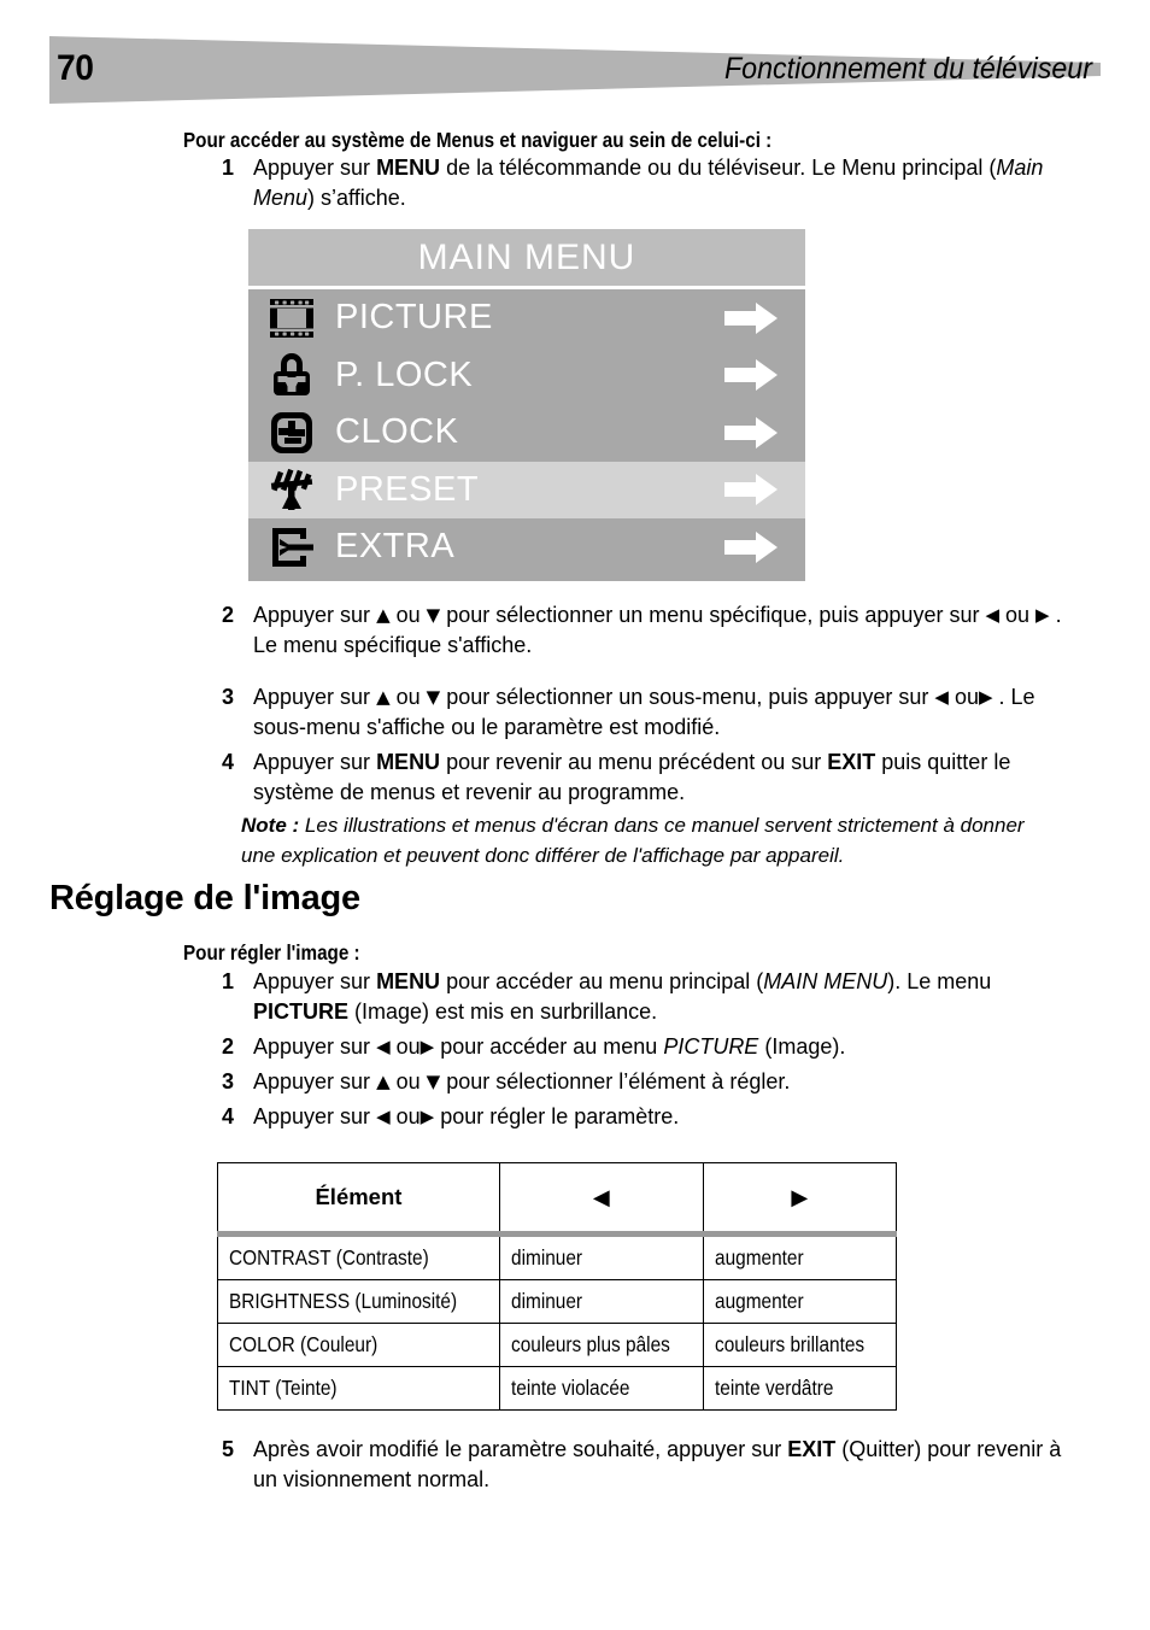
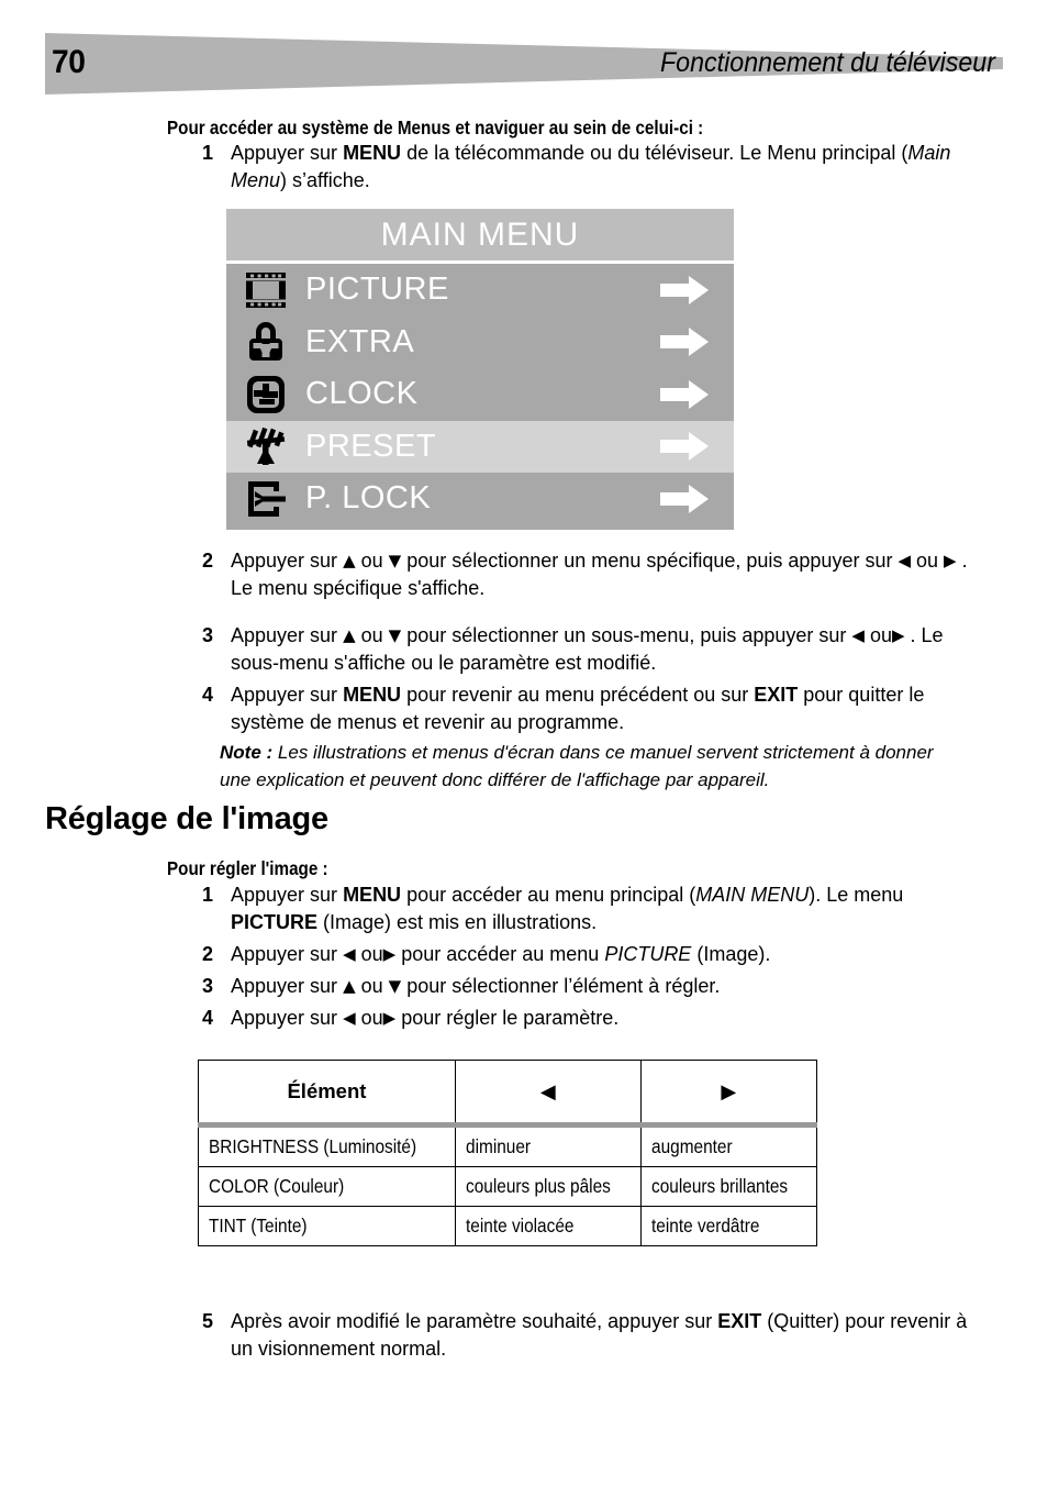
  70
  Fonctionnement du téléviseur
  Pour accéder au système de Menus et naviguer au sein de celui-ci :
  1
  Appuyer sur MENU de la télécommande ou du téléviseur. Le Menu principal (Main Menu) s’affiche.
  MAIN MENU
  PICTURE
- P. LOCK
+ EXTRA
  CLOCK
  PRESET
- EXTRA
+ P. LOCK
  2
  Appuyer sur ▲ ou ▼ pour sélectionner un menu spécifique, puis appuyer sur ◀ ou ▶ . Le menu spécifique s'affiche.
  3
  Appuyer sur ▲ ou ▼ pour sélectionner un sous-menu, puis appuyer sur ◀ ou▶ . Le sous-menu s'affiche ou le paramètre est modifié.
  4
- Appuyer sur MENU pour revenir au menu précédent ou sur EXIT puis quitter le système de menus et revenir au programme.
+ Appuyer sur MENU pour revenir au menu précédent ou sur EXIT pour quitter le système de menus et revenir au programme.
  Note : Les illustrations et menus d'écran dans ce manuel servent strictement à donner une explication et peuvent donc différer de l'affichage par appareil.
  Réglage de l'image
  Pour régler l'image :
  1
- Appuyer sur MENU pour accéder au menu principal (MAIN MENU). Le menu PICTURE (Image) est mis en surbrillance.
+ Appuyer sur MENU pour accéder au menu principal (MAIN MENU). Le menu PICTURE (Image) est mis en illustrations.
  2
  Appuyer sur ◀ ou▶ pour accéder au menu PICTURE (Image).
  3
  Appuyer sur ▲ ou ▼ pour sélectionner l’élément à régler.
  4
  Appuyer sur ◀ ou▶ pour régler le paramètre.
  Élément	◀	▶
- CONTRAST (Contraste)	diminuer	augmenter
  BRIGHTNESS (Luminosité)	diminuer	augmenter
  COLOR (Couleur)	couleurs plus pâles	couleurs brillantes
  TINT (Teinte)	teinte violacée	teinte verdâtre
  5
  Après avoir modifié le paramètre souhaité, appuyer sur EXIT (Quitter) pour revenir à un visionnement normal.
